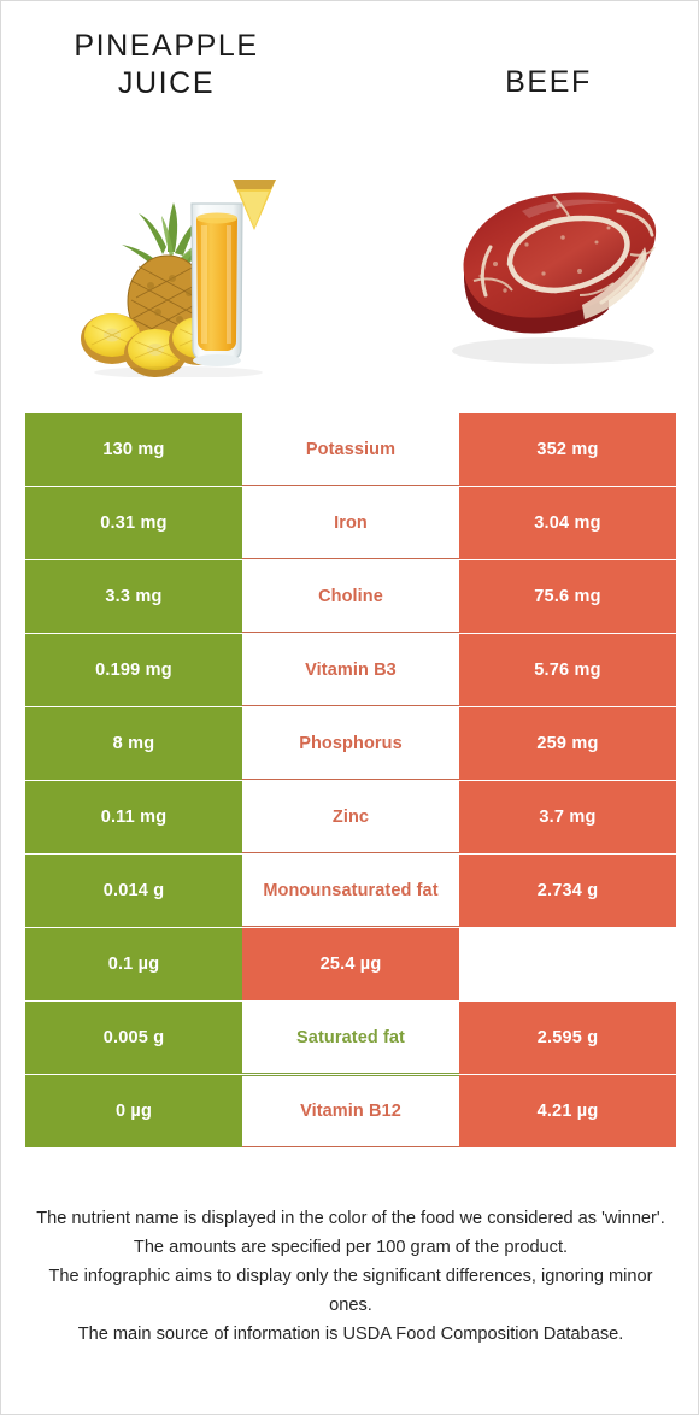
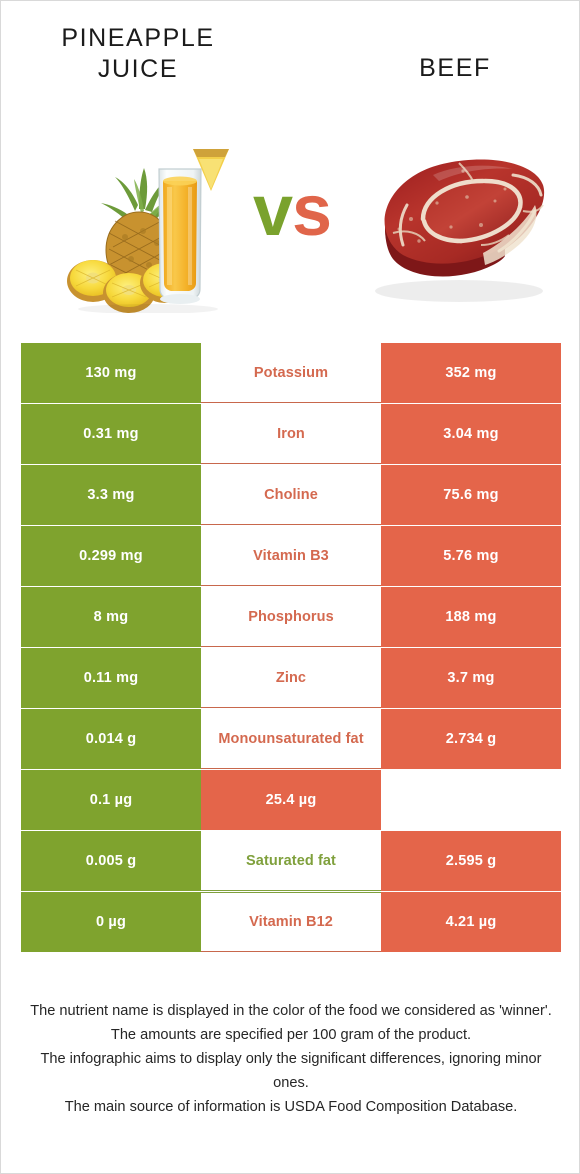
  PINEAPPLE JUICE
  BEEF
+ vs
  130 mg
  Potassium
  352 mg
  0.31 mg
  Iron
  3.04 mg
  3.3 mg
  Choline
  75.6 mg
- 0.199 mg
+ 0.299 mg
  Vitamin B3
  5.76 mg
  8 mg
  Phosphorus
- 259 mg
+ 188 mg
  0.11 mg
  Zinc
  3.7 mg
  0.014 g
  Monounsaturated fat
  2.734 g
  0.1 µg
  25.4 µg
  0.005 g
  Saturated fat
  2.595 g
  0 µg
  Vitamin B12
  4.21 µg
  The nutrient name is displayed in the color of the food we considered as 'winner'.
  The amounts are specified per 100 gram of the product.
  The infographic aims to display only the significant differences, ignoring minor ones.
  The main source of information is USDA Food Composition Database.
